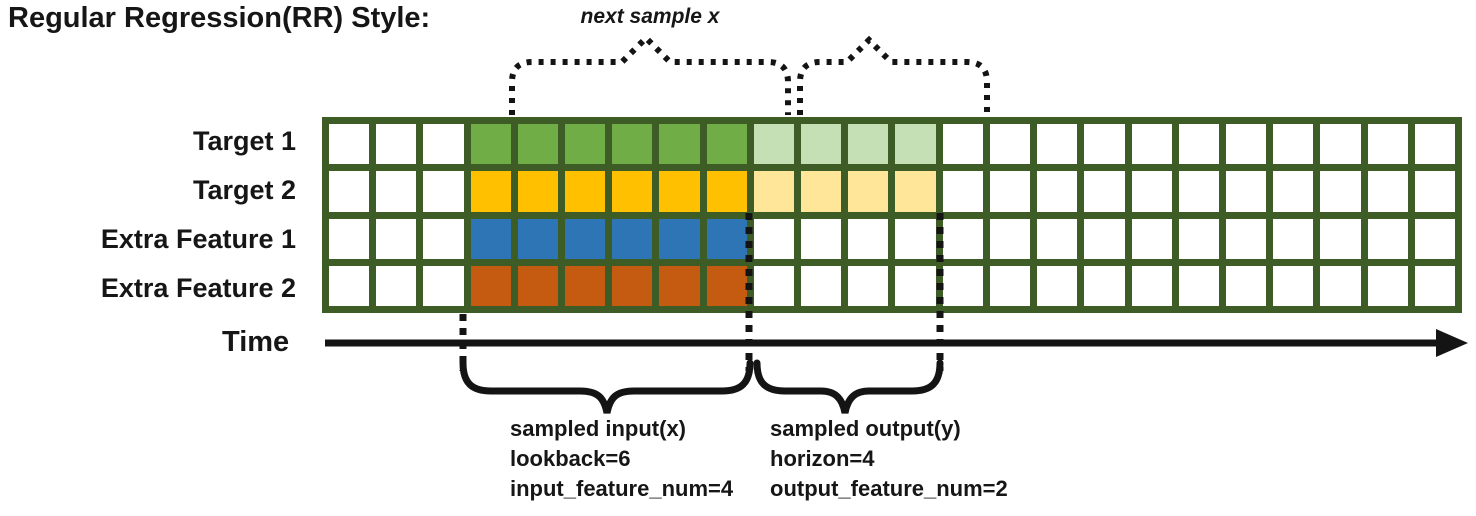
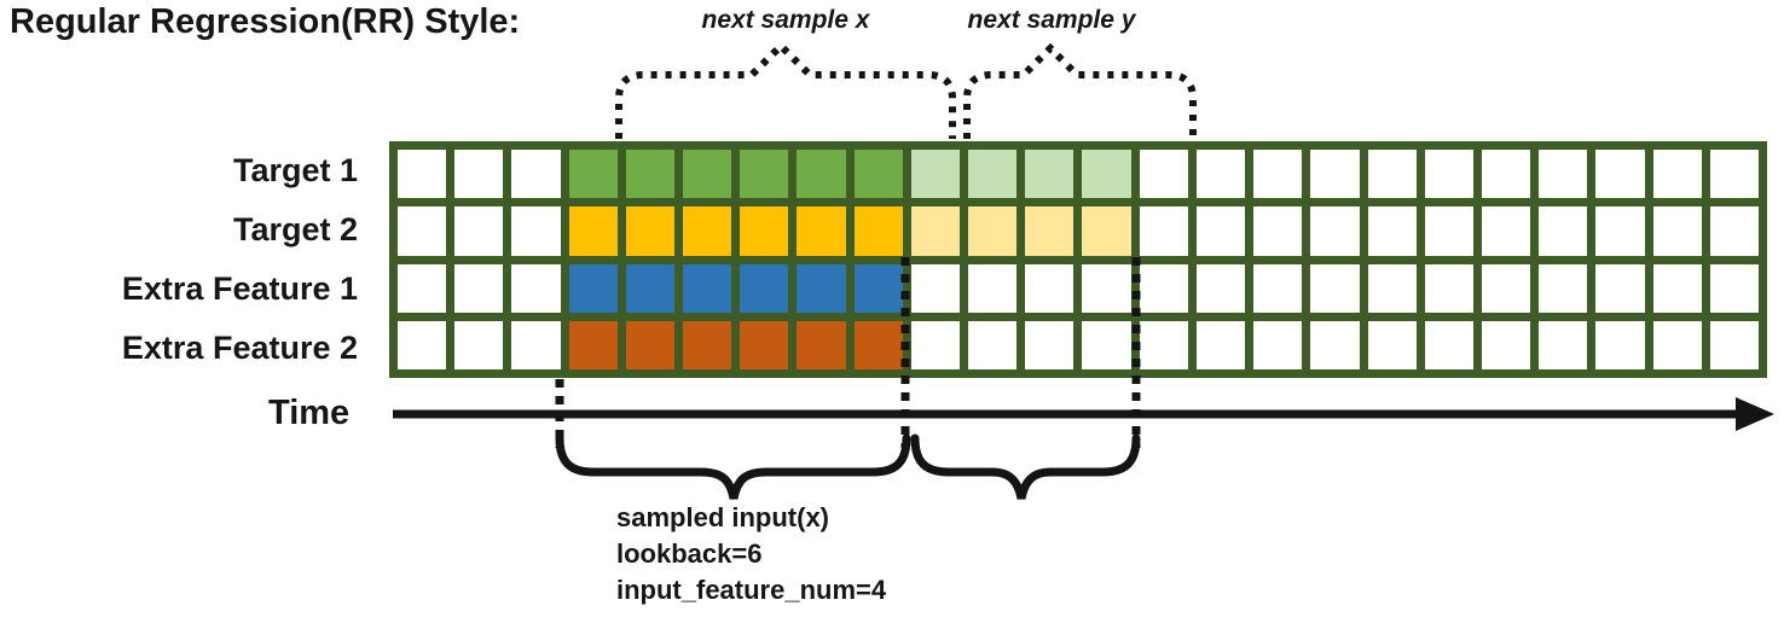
  Regular Regression(RR) Style:
  next sample x
+ next sample y
  Target 1
  Target 2
  Extra Feature 1
  Extra Feature 2
  Time
  sampled input(x)
  lookback=6
  input_feature_num=4
- sampled output(y)
- horizon=4
- output_feature_num=2
